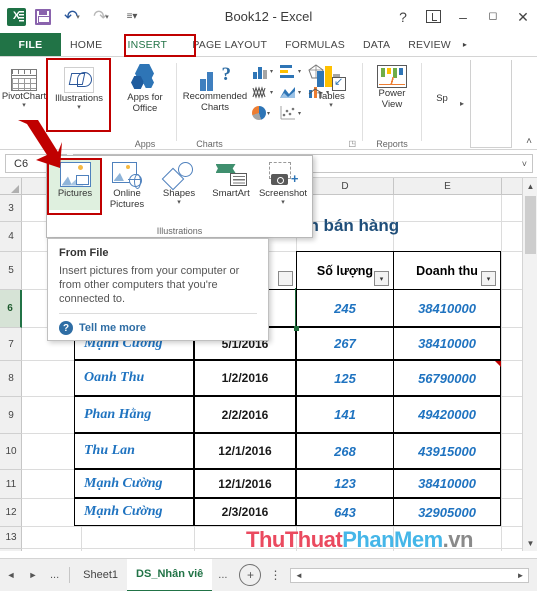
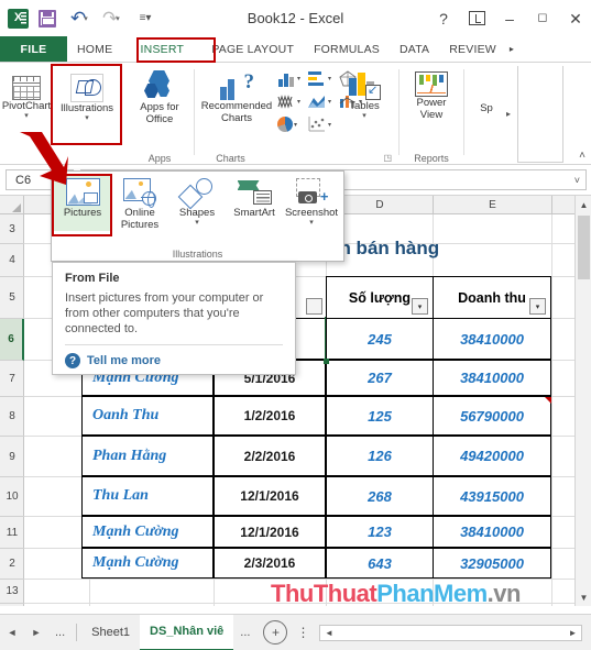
  X
  ↶
  ↷
  ≡▾
  Book12 - Excel
  ?
  –
  ◻
  ✕
  FILE
  HOME
  INSERT
  PAGE LAYOUT
  FORMULAS
  DATA
  REVIEW
  ▸
  PivotChart
  Illustrations
  Apps for Office
  Apps
  ?
  Recommended Charts
  Tables
  Charts
  ◳
  Power View
  Reports
  Sp
  ▸
  ˄
  C6
  ˅
  D
  E
  3
  4
  5
  6
  7
  8
  9
  10
  11
- 12
+ 2
  13
  n bán hàng
  Số lượng
  Doanh thu
  245
  38410000
  Mạnh Cường
  5/1/2016
  267
  38410000
  Oanh Thu
  1/2/2016
  125
  56790000
  Phan Hằng
  2/2/2016
- 141
+ 126
  49420000
  Thu Lan
  12/1/2016
  268
  43915000
  Mạnh Cường
  12/1/2016
  123
  38410000
  Mạnh Cường
  2/3/2016
  643
  32905000
  ▲
  ▼
  ThuThuatPhanMem.vn
  ◄
  ►
  ...
  Sheet1
  DS_Nhân viê
  ...
  +
  ⋮
  ◄
  ►
  Pictures
  Online Pictures
  Shapes
  SmartArt
  +
  Screenshot
  Illustrations
  From File
  Insert pictures from your computer or from other computers that you're connected to.
  ?
  Tell me more
